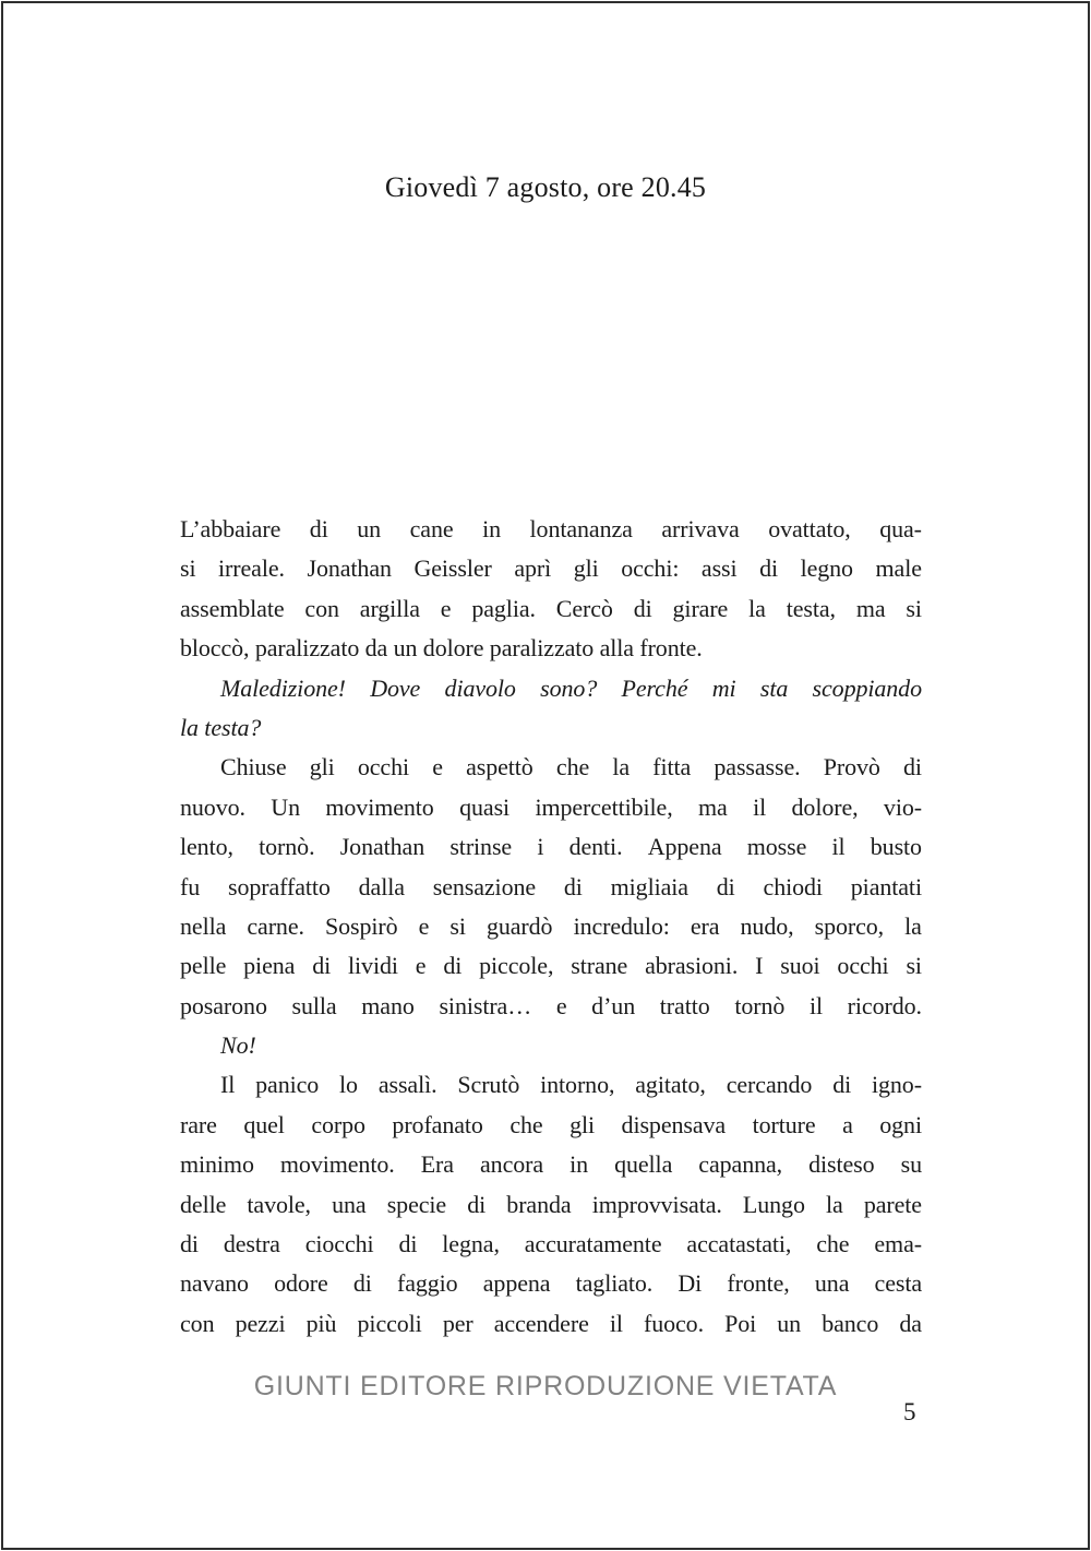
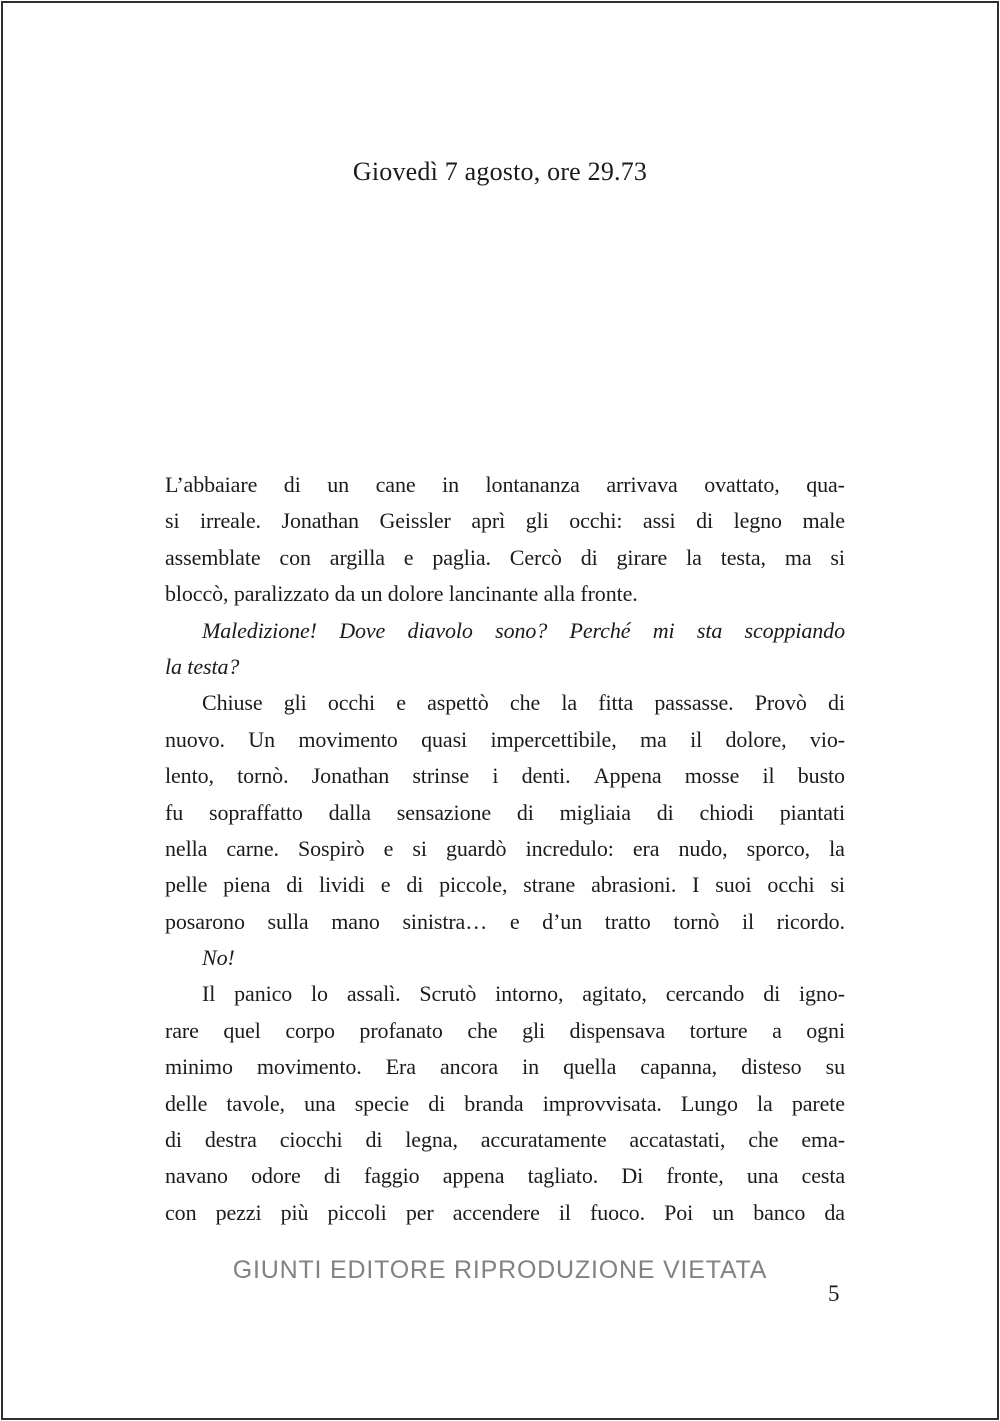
- Giovedì 7 agosto, ore 20.45
+ Giovedì 7 agosto, ore 29.73
  L’abbaiare
  di
  un
  cane
  in
  lontananza
  arrivava
  ovattato,
  qua-
  si
  irreale.
  Jonathan
  Geissler
  aprì
  gli
  occhi:
  assi
  di
  legno
  male
  assemblate
  con
  argilla
  e
  paglia.
  Cercò
  di
  girare
  la
  testa,
  ma
  si
- bloccò, paralizzato da un dolore paralizzato alla fronte.
+ bloccò, paralizzato da un dolore lancinante alla fronte.
  Maledizione!
  Dove
  diavolo
  sono?
  Perché
  mi
  sta
  scoppiando
  la testa?
  Chiuse
  gli
  occhi
  e
  aspettò
  che
  la
  fitta
  passasse.
  Provò
  di
  nuovo.
  Un
  movimento
  quasi
  impercettibile,
  ma
  il
  dolore,
  vio-
  lento,
  tornò.
  Jonathan
  strinse
  i
  denti.
  Appena
  mosse
  il
  busto
  fu
  sopraffatto
  dalla
  sensazione
  di
  migliaia
  di
  chiodi
  piantati
  nella
  carne.
  Sospirò
  e
  si
  guardò
  incredulo:
  era
  nudo,
  sporco,
  la
  pelle
  piena
  di
  lividi
  e
  di
  piccole,
  strane
  abrasioni.
  I
  suoi
  occhi
  si
  posarono
  sulla
  mano
  sinistra…
  e
  d’un
  tratto
  tornò
  il
  ricordo.
  No!
  Il
  panico
  lo
  assalì.
  Scrutò
  intorno,
  agitato,
  cercando
  di
  igno-
  rare
  quel
  corpo
  profanato
  che
  gli
  dispensava
  torture
  a
  ogni
  minimo
  movimento.
  Era
  ancora
  in
  quella
  capanna,
  disteso
  su
  delle
  tavole,
  una
  specie
  di
  branda
  improvvisata.
  Lungo
  la
  parete
  di
  destra
  ciocchi
  di
  legna,
  accuratamente
  accatastati,
  che
  ema-
  navano
  odore
  di
  faggio
  appena
  tagliato.
  Di
  fronte,
  una
  cesta
  con
  pezzi
  più
  piccoli
  per
  accendere
  il
  fuoco.
  Poi
  un
  banco
  da
  GIUNTI EDITORE RIPRODUZIONE VIETATA
  5
